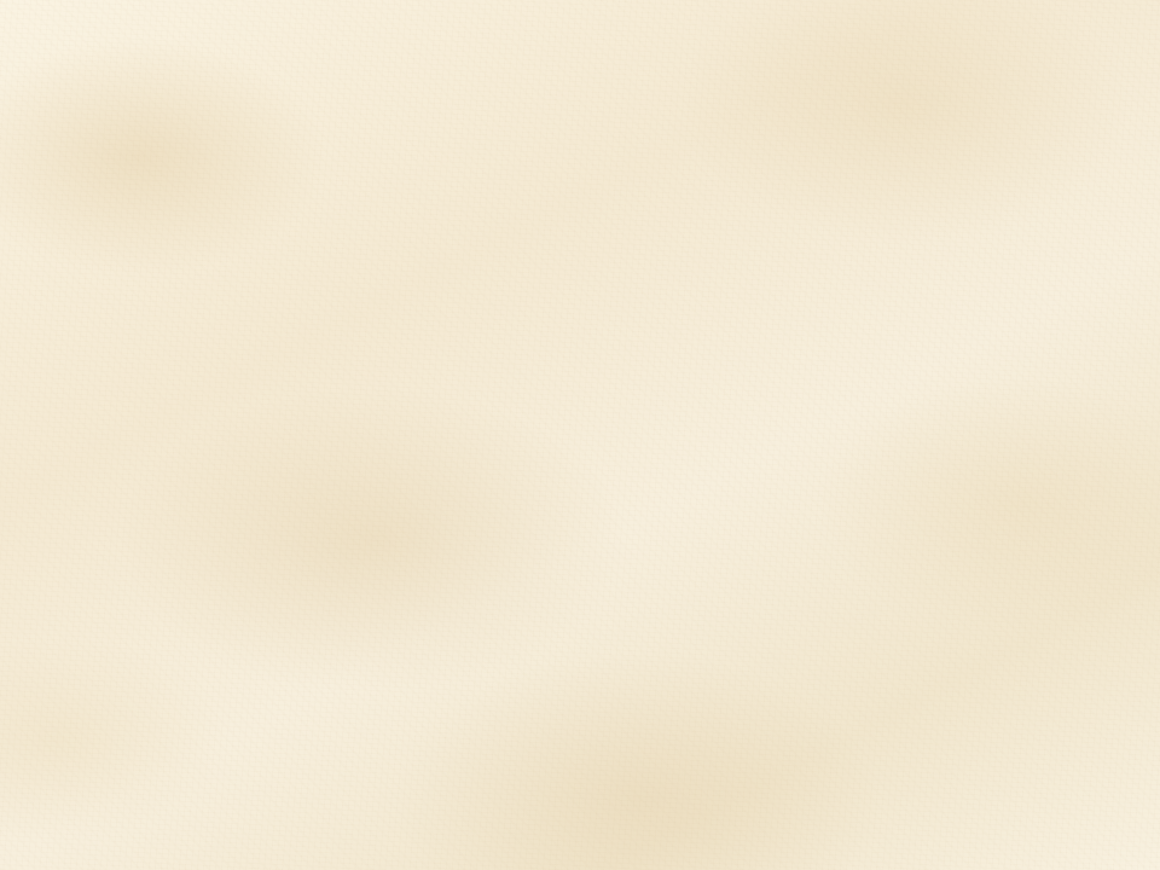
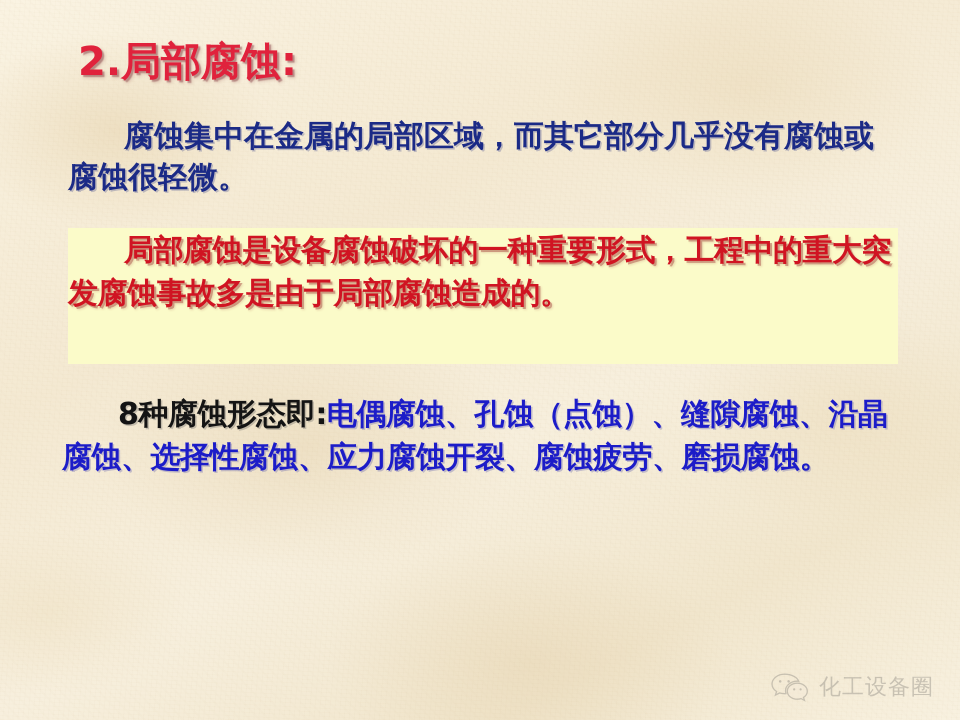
+ 2.局部腐蚀:
+ 腐蚀集中在金属的局部区域，而其它部分几乎没有腐蚀或腐蚀很轻微。
+ 局部腐蚀是设备腐蚀破坏的一种重要形式，工程中的重大突发腐蚀事故多是由于局部腐蚀造成的。
+ 8种腐蚀形态即:电偶腐蚀、孔蚀（点蚀）、缝隙腐蚀、沿晶腐蚀、选择性腐蚀、应力腐蚀开裂、腐蚀疲劳、磨损腐蚀。
+ 化工设备圈
